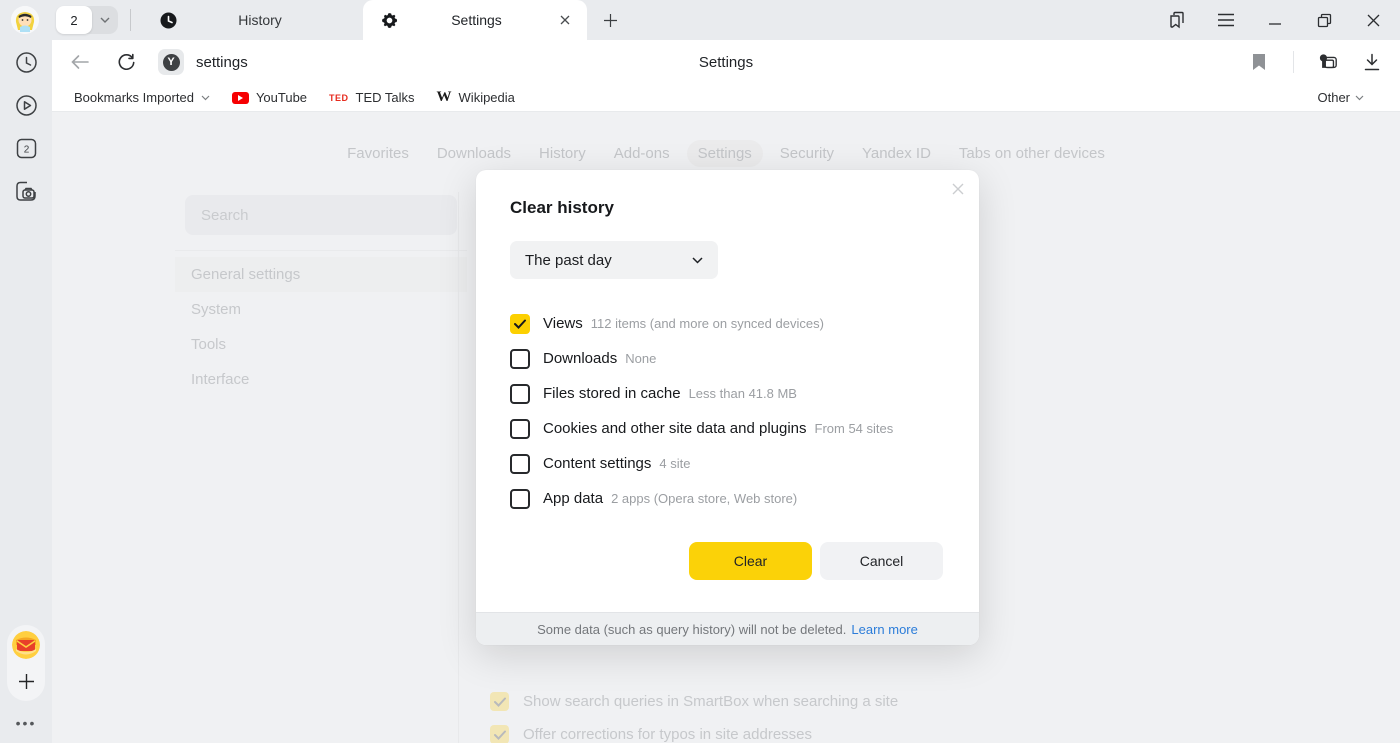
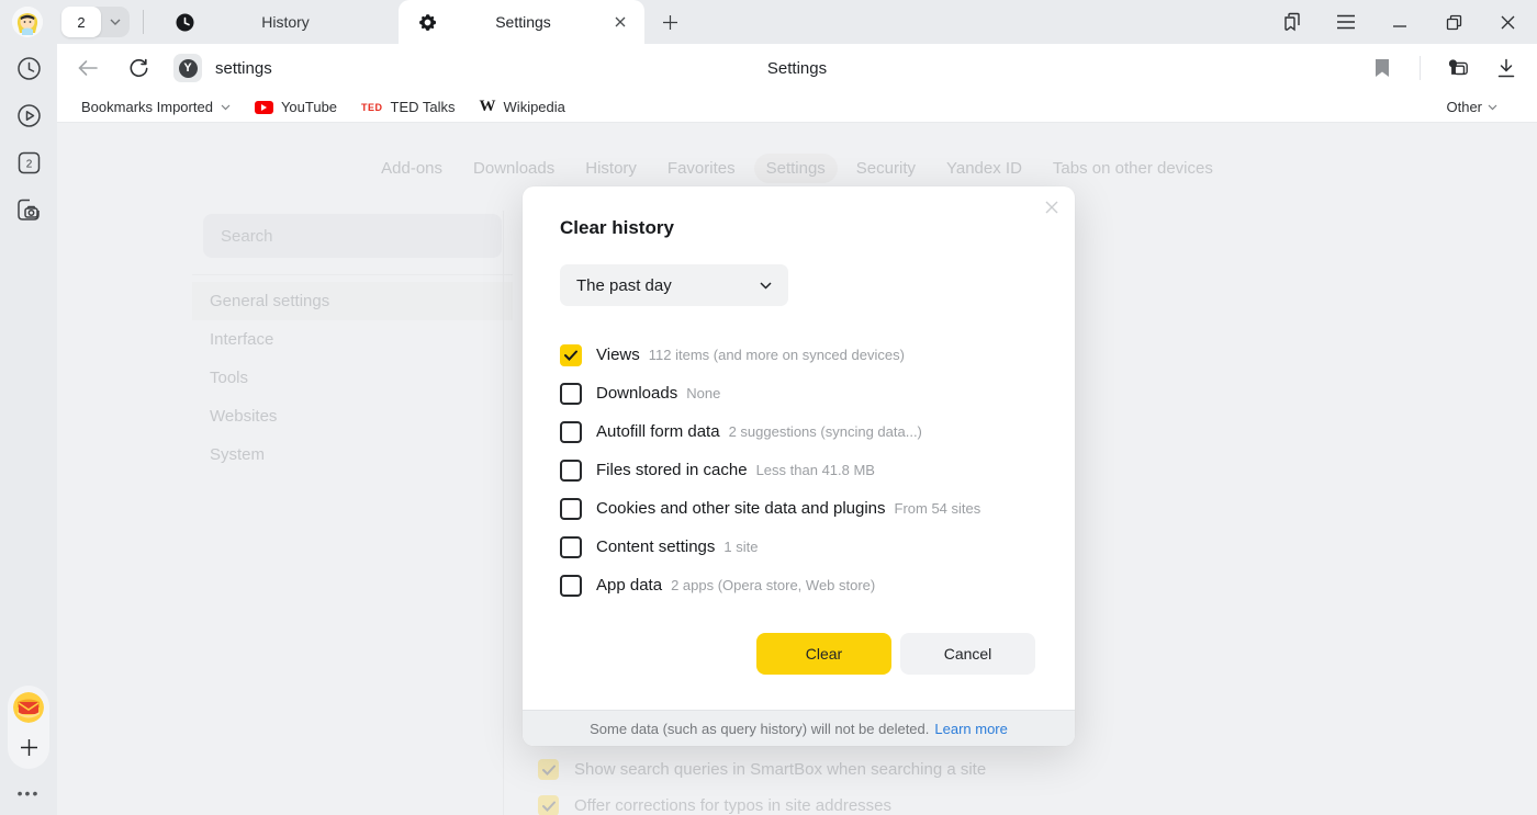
  2
  History
  Settings
  2
  •••
  Settings
  Y
  settings
  Bookmarks Imported
  YouTube
  TED
  TED Talks
  W
  Wikipedia
  Other
- Favorites
+ Add-ons
  Downloads
  History
- Add-ons
+ Favorites
  Settings
  Security
  Yandex ID
  Tabs on other devices
  Search
  General settings
- System
+ Interface
  Tools
+ Websites
- Interface
+ System
  Show search queries in SmartBox when searching a site
  Offer corrections for typos in site addresses
  Clear history
  The past day
  Views
  112 items (and more on synced devices)
  Downloads
  None
+ Autofill form data
+ 2 suggestions (syncing data...)
  Files stored in cache
  Less than 41.8 MB
  Cookies and other site data and plugins
  From 54 sites
  Content settings
- 4 site
+ 1 site
  App data
  2 apps (Opera store, Web store)
  Clear
  Cancel
  Some data (such as query history) will not be deleted.
  Learn more
